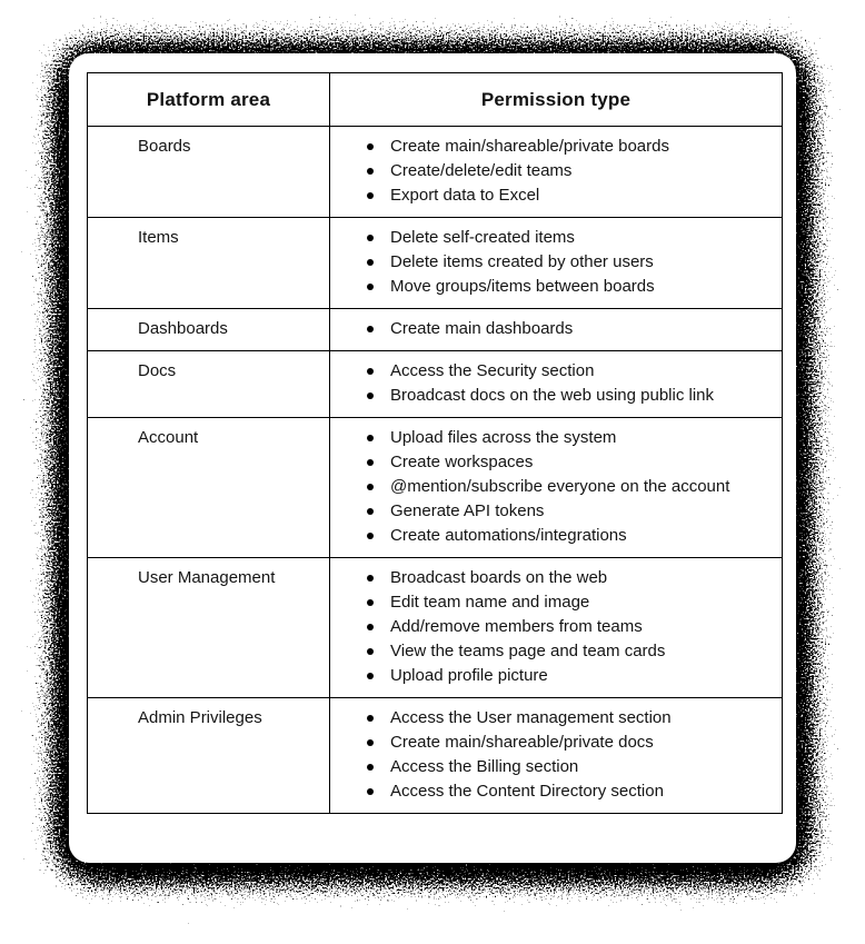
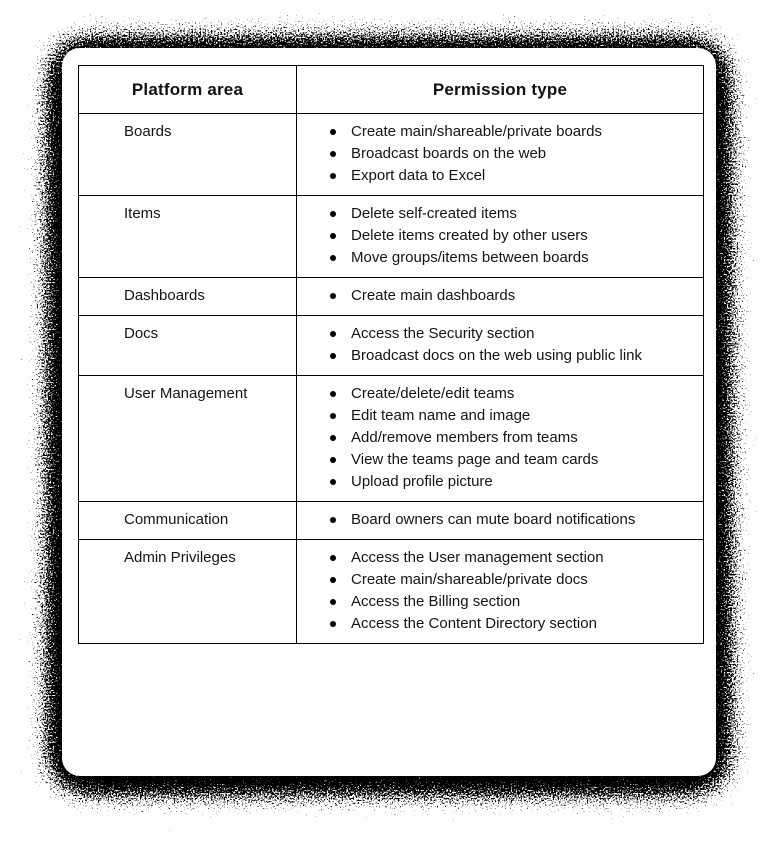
  Platform area	Permission type
- Boards	Create main/shareable/private boardsCreate/delete/edit teamsExport data to Excel
+ Boards	Create main/shareable/private boardsBroadcast boards on the webExport data to Excel
  Items	Delete self-created itemsDelete items created by other usersMove groups/items between boards
  Dashboards	Create main dashboards
  Docs	Access the Security sectionBroadcast docs on the web using public link
- Account	Upload files across the systemCreate workspaces@mention/subscribe everyone on the accountGenerate API tokensCreate automations/integrations
- User Management	Broadcast boards on the webEdit team name and imageAdd/remove members from teamsView the teams page and team cardsUpload profile picture
+ User Management	Create/delete/edit teamsEdit team name and imageAdd/remove members from teamsView the teams page and team cardsUpload profile picture
+ Communication	Board owners can mute board notifications
  Admin Privileges	Access the User management sectionCreate main/shareable/private docsAccess the Billing sectionAccess the Content Directory section
